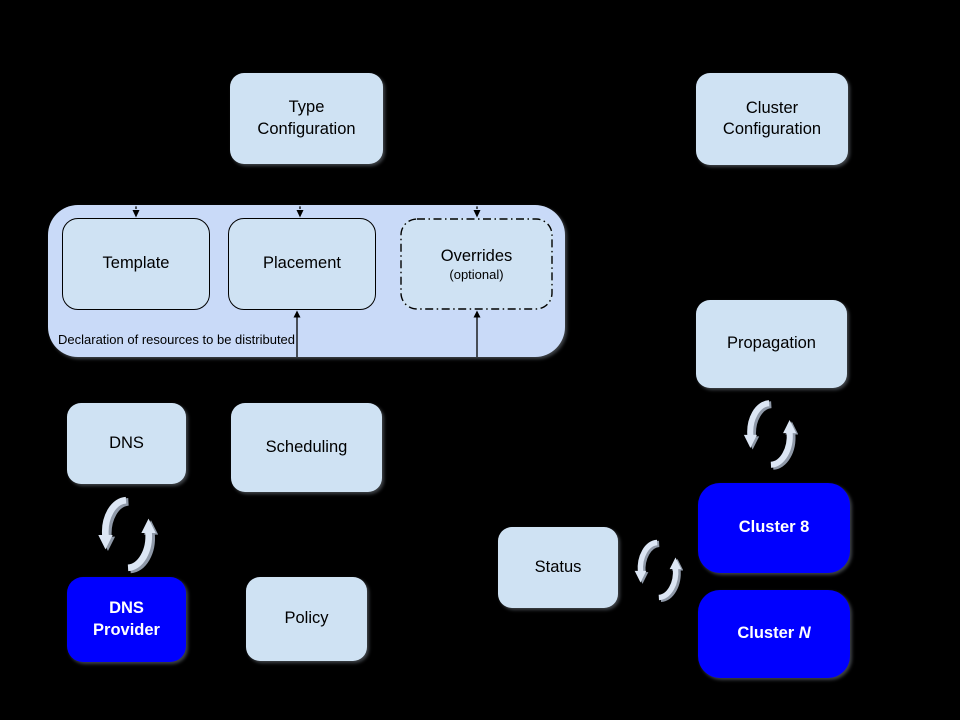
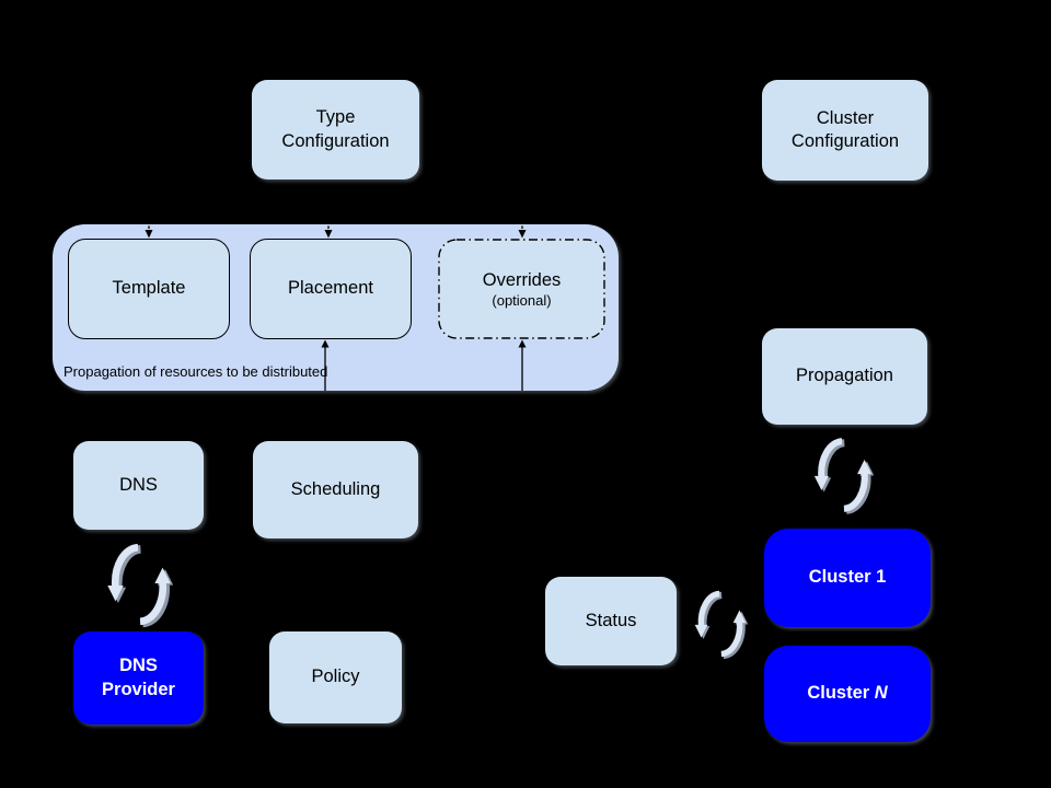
  Type
  Configuration
  Cluster
  Configuration
- Declaration of resources to be distributed
+ Propagation of resources to be distributed
  Template
  Placement
  Overrides
  (optional)
  DNS
  Scheduling
  DNS
  Provider
  Policy
  Propagation
- Cluster 8
+ Cluster 1
  Cluster N
  Status
